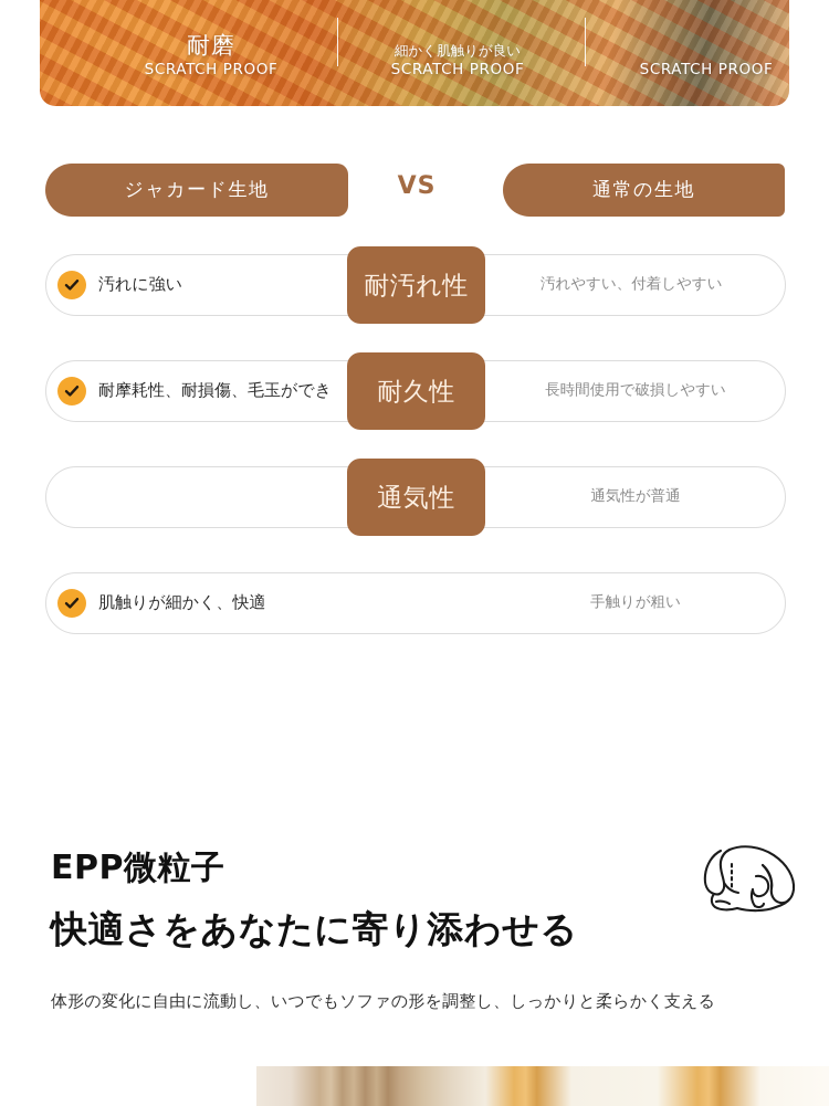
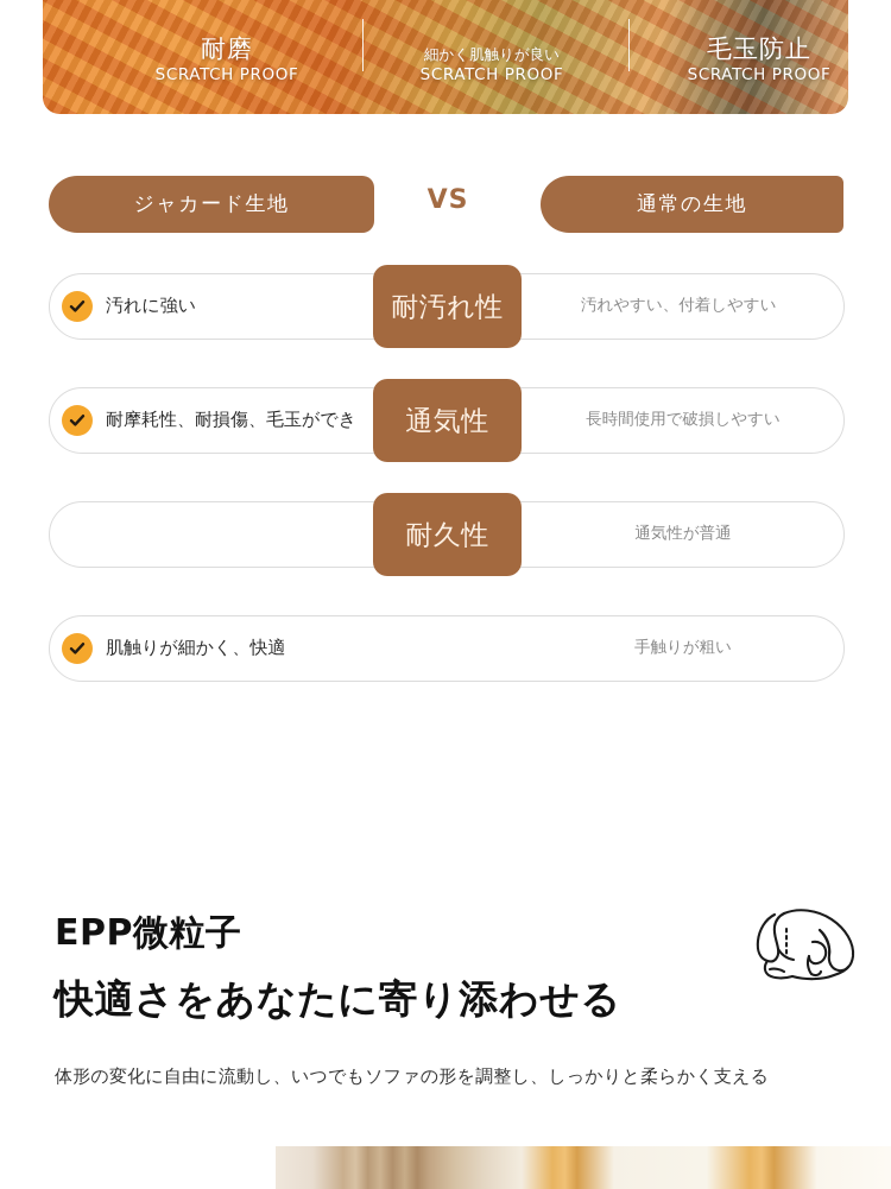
  耐磨
  SCRATCH PROOF
  細かく肌触りが良い
  SCRATCH PROOF
+ 毛玉防止
  SCRATCH PROOF
  ジャカード生地
  VS
  通常の生地
  汚れに強い
  耐汚れ性
  汚れやすい、付着しやすい
  耐摩耗性、耐損傷、毛玉ができ
- 耐久性
+ 通気性
  長時間使用で破損しやすい
- 通気性
+ 耐久性
  通気性が普通
  肌触りが細かく、快適
  手触りが粗い
  EPP微粒子
  快適さをあなたに寄り添わせる
  体形の変化に自由に流動し、いつでもソファの形を調整し、しっかりと柔らかく支える
